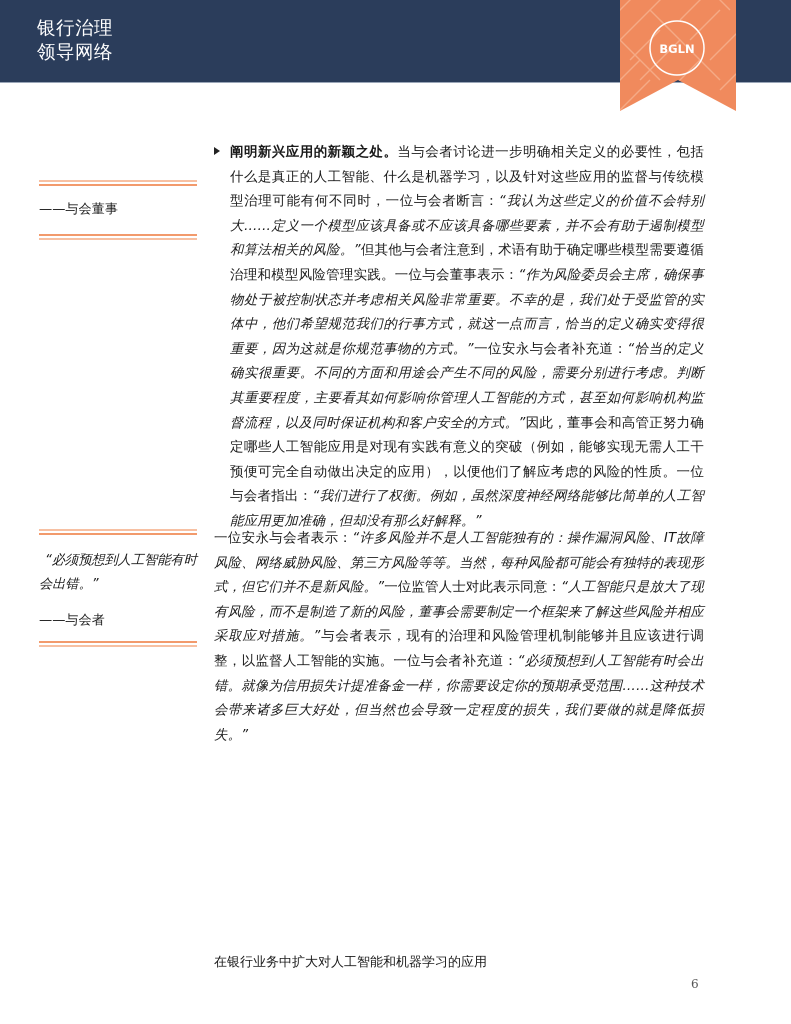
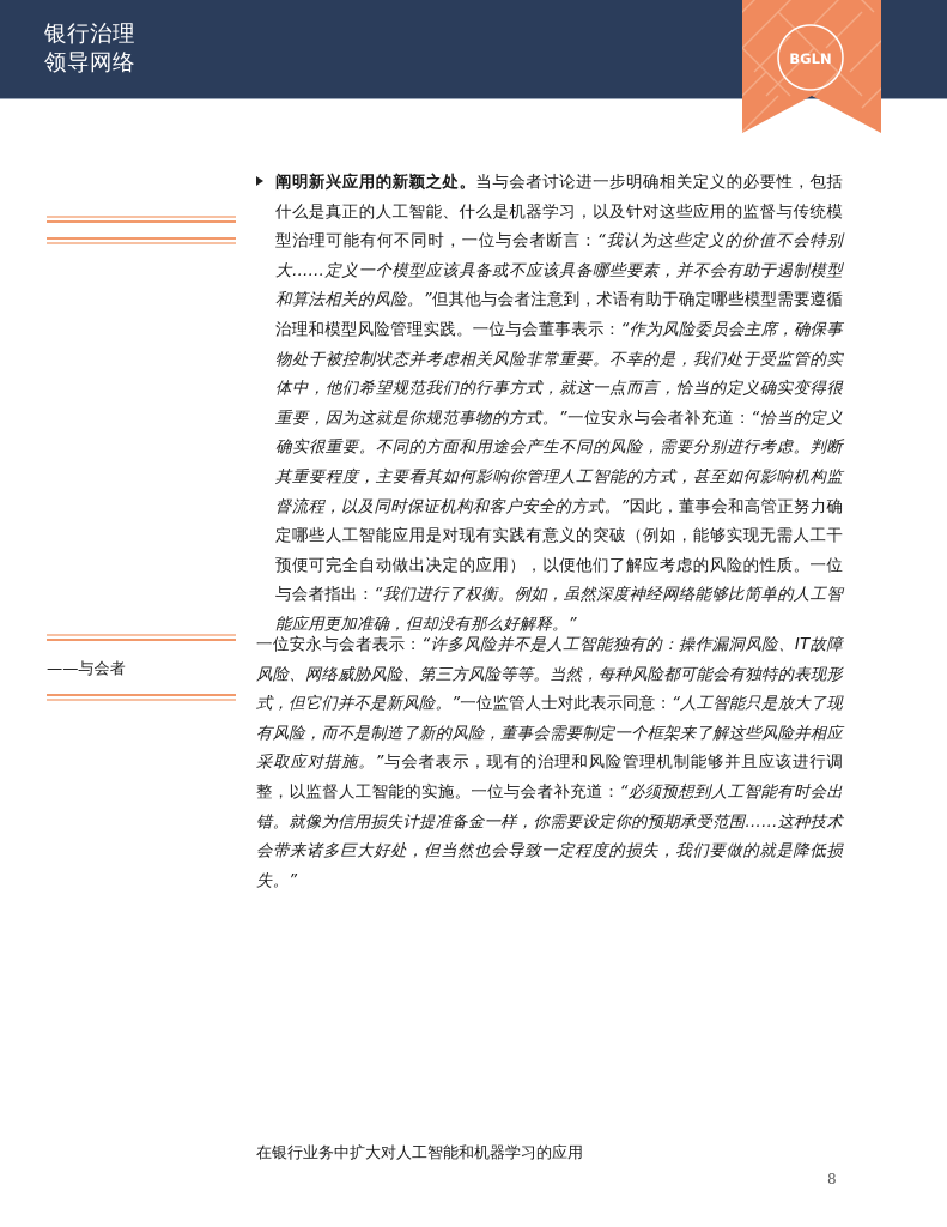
  银行治理
  领导网络
  BGLN
- ——与会董事
- “必须预想到人工智能有时会出错。”
  ——与会者
  阐明新兴应用的新颖之处。当与会者讨论进一步明确相关定义的必要性，包括什么是真正的人工智能、什么是机器学习，以及针对这些应用的监督与传统模型治理可能有何不同时，一位与会者断言：“我认为这些定义的价值不会特别大……定义一个模型应该具备或不应该具备哪些要素，并不会有助于遏制模型和算法相关的风险。”但其他与会者注意到，术语有助于确定哪些模型需要遵循治理和模型风险管理实践。一位与会董事表示：“作为风险委员会主席，确保事物处于被控制状态并考虑相关风险非常重要。不幸的是，我们处于受监管的实体中，他们希望规范我们的行事方式，就这一点而言，恰当的定义确实变得很重要，因为这就是你规范事物的方式。”一位安永与会者补充道：“恰当的定义确实很重要。不同的方面和用途会产生不同的风险，需要分别进行考虑。判断其重要程度，主要看其如何影响你管理人工智能的方式，甚至如何影响机构监督流程，以及同时保证机构和客户安全的方式。”因此，董事会和高管正努力确定哪些人工智能应用是对现有实践有意义的突破（例如，能够实现无需人工干预便可完全自动做出决定的应用），以便他们了解应考虑的风险的性质。一位与会者指出：“我们进行了权衡。例如，虽然深度神经网络能够比简单的人工智能应用更加准确，但却没有那么好解释。”
  一位安永与会者表示：“许多风险并不是人工智能独有的：操作漏洞风险、IT故障风险、网络威胁风险、第三方风险等等。当然，每种风险都可能会有独特的表现形式，但它们并不是新风险。”一位监管人士对此表示同意：“人工智能只是放大了现有风险，而不是制造了新的风险，董事会需要制定一个框架来了解这些风险并相应采取应对措施。”与会者表示，现有的治理和风险管理机制能够并且应该进行调整，以监督人工智能的实施。一位与会者补充道：“必须预想到人工智能有时会出错。就像为信用损失计提准备金一样，你需要设定你的预期承受范围……这种技术会带来诸多巨大好处，但当然也会导致一定程度的损失，我们要做的就是降低损失。”
  在银行业务中扩大对人工智能和机器学习的应用
- 6
+ 8
